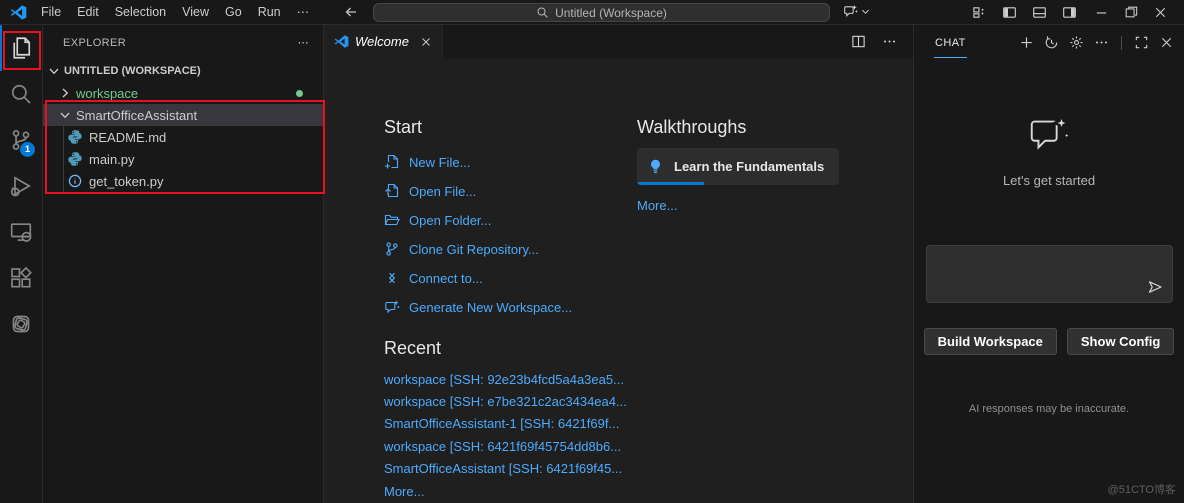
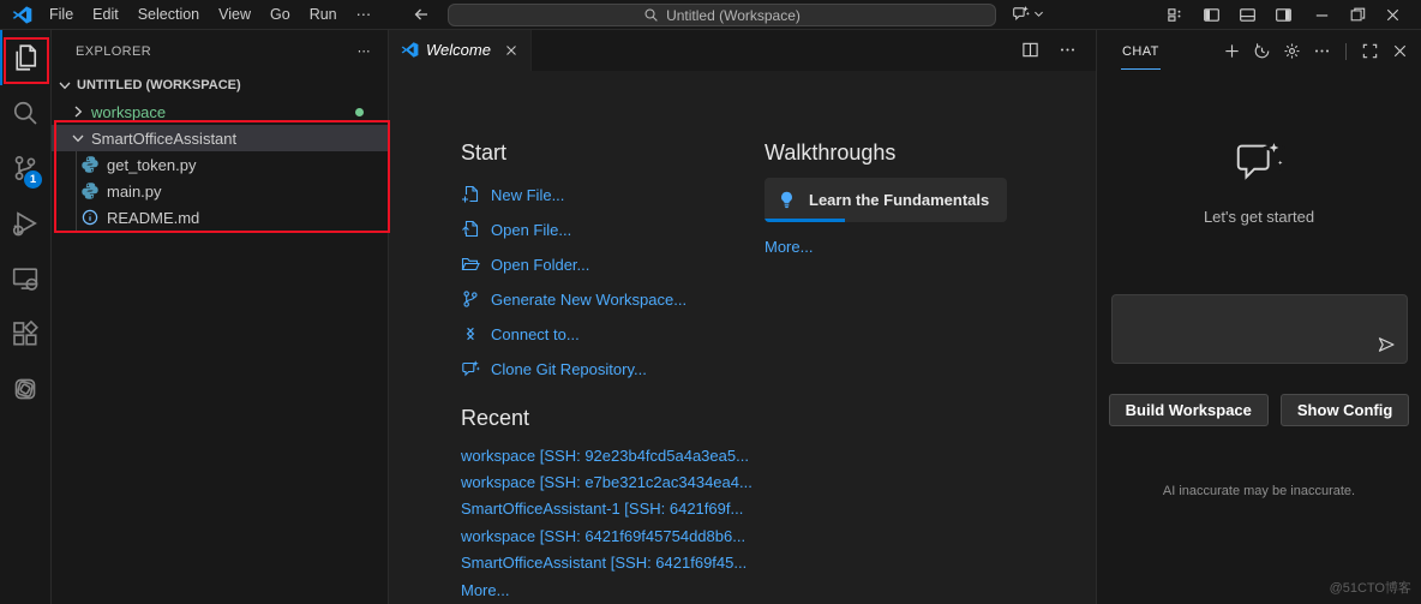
  File
  Edit
  Selection
  View
  Go
  Run
  ⋯
  Untitled (Workspace)
  1
  EXPLORER
  ⋯
  UNTITLED (WORKSPACE)
  workspace
  SmartOfficeAssistant
- README.md
+ get_token.py
  main.py
- get_token.py
+ README.md
  Welcome
  Start
  New File...
  Open File...
  Open Folder...
- Clone Git Repository...
+ Generate New Workspace...
  Connect to...
- Generate New Workspace...
+ Clone Git Repository...
  Recent
  workspace [SSH: 92e23b4fcd5a4a3ea5...
  workspace [SSH: e7be321c2ac3434ea4...
  SmartOfficeAssistant-1 [SSH: 6421f69f...
  workspace [SSH: 6421f69f45754dd8b6...
  SmartOfficeAssistant [SSH: 6421f69f45...
  More...
  Walkthroughs
  Learn the Fundamentals
  More...
  CHAT
  Let's get started
  Build Workspace
  Show Config
- AI responses may be inaccurate.
+ AI inaccurate may be inaccurate.
  @51CTO博客
